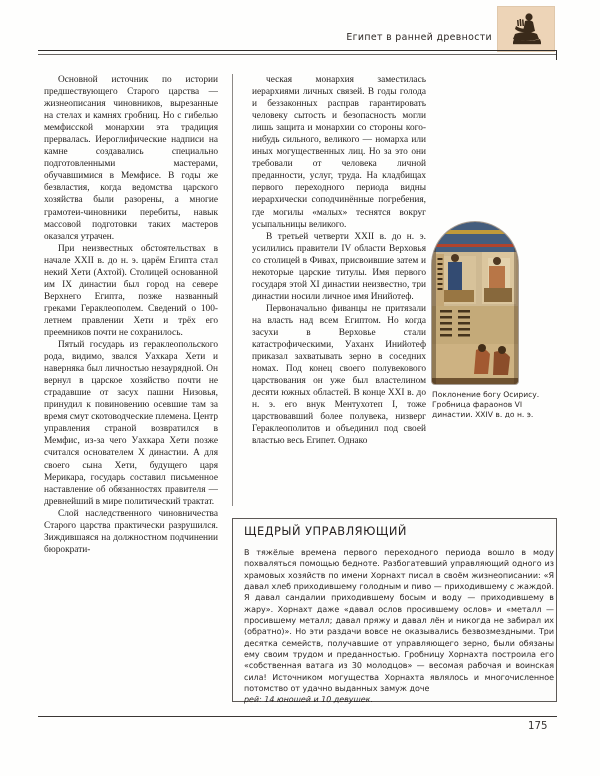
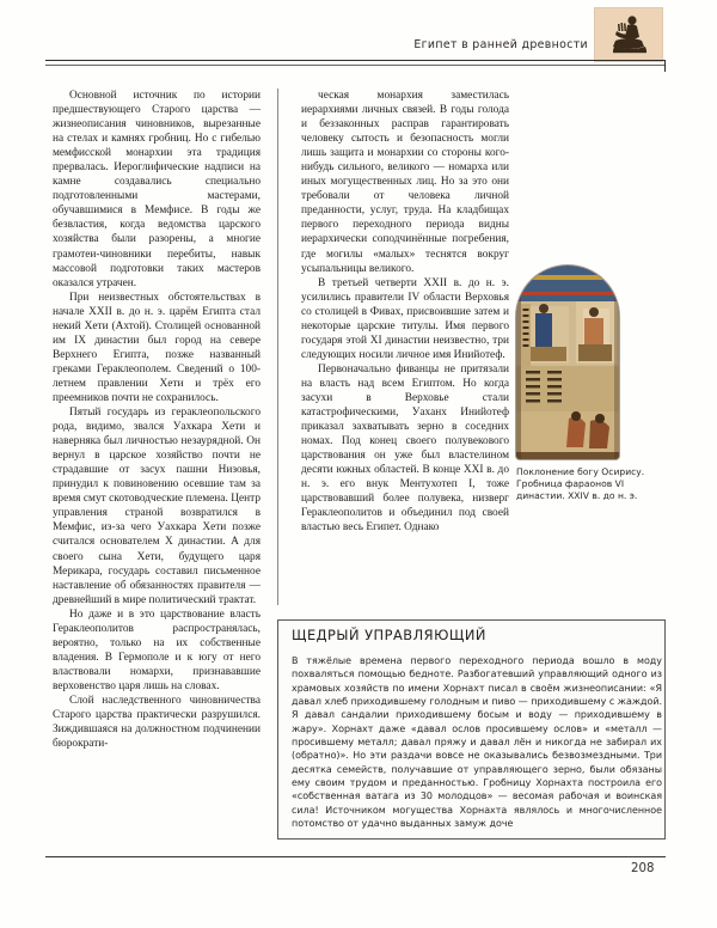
  Египет в ранней древности
  Основной источник по истории предшествующего Старого царства — жизнеописания чиновников, вырезанные на стелах и камнях гробниц. Но с гибелью мемфисской монархии эта традиция прервалась. Иероглифические надписи на камне создавались специально подготовленными мастерами, обучавшимися в Мемфисе. В годы же безвластия, когда ведомства царского хозяйства были разорены, а многие грамотеи-чиновники перебиты, навык массовой подготовки таких мастеров оказался утрачен.
  При неизвестных обстоятельствах в начале XXII в. до н. э. царём Египта стал некий Хети (Ахтой). Столицей основанной им IX династии был город на севере Верхнего Египта, позже названный греками Гераклеополем. Сведений о 100-летнем правлении Хети и трёх его преемников почти не сохранилось.
  Пятый государь из гераклеопольского рода, видимо, звался Уахкара Хети и наверняка был личностью незаурядной. Он вернул в царское хозяйство почти не страдавшие от засух пашни Низовья, принудил к повиновению осевшие там за время смут скотоводческие племена. Центр управления страной возвратился в Мемфис, из-за чего Уахкара Хети позже считался основателем X династии. А для своего сына Хети, будущего царя Мерикара, государь составил письменное наставление об обязанностях правителя — древнейший в мире политический трактат.
+ Но даже и в это царствование власть Гераклеополитов распространялась, вероятно, только на их собственные владения. В Гермополе и к югу от него властвовали номархи, признававшие верховенство царя лишь на словах.
  Слой наследственного чиновничества Старого царства практически разрушился. Зиждившаяся на должностном подчинении бюрократи-
  ческая монархия заместилась иерархиями личных связей. В годы голода и беззаконных расправ гарантировать человеку сытость и безопасность могли лишь защита и монархии со стороны кого-нибудь сильного, великого — номарха или иных могущественных лиц. Но за это они требовали от человека личной преданности, услуг, труда. На кладбищах первого переходного периода видны иерархически соподчинённые погребения, где могилы «малых» теснятся вокруг усыпальницы великого.
- В третьей четверти XXII в. до н. э. усилились правители IV области Верховья со столицей в Фивах, присвоившие затем и некоторые царские титулы. Имя первого государя этой XI династии неизвестно, три династии носили личное имя Инийотеф.
+ В третьей четверти XXII в. до н. э. усилились правители IV области Верховья со столицей в Фивах, присвоившие затем и некоторые царские титулы. Имя первого государя этой XI династии неизвестно, три следующих носили личное имя Инийотеф.
  Первоначально фиванцы не притязали на власть над всем Египтом. Но когда засухи в Верховье стали катастрофическими, Уаханх Инийотеф приказал захватывать зерно в соседних номах. Под конец своего полувекового царствования он уже был властелином десяти южных областей. В конце XXI в. до н. э. его внук Ментухотеп I, тоже царствовавший более полувека, низверг Гераклеополитов и объединил под своей властью весь Египет. Однако
  Поклонение богу Осирису. Гробница фараонов VI династии. XXIV в. до н. э.
  ЩЕДРЫЙ УПРАВЛЯЮЩИЙ
  В тяжёлые времена первого переходного периода вошло в моду похваляться помощью бедноте. Разбогатевший управляющий одного из храмовых хозяйств по имени Хорнахт писал в своём жизнеописании: «Я давал хлеб приходившему голодным и пиво — приходившему с жаждой. Я давал сандалии приходившему босым и воду — приходившему в жару». Хорнахт даже «давал ослов просившему ослов» и «металл — просившему металл; давал пряжу и давал лён и никогда не забирал их (обратно)». Но эти раздачи вовсе не оказывались безвозмездными. Три десятка семейств, получавшие от управляющего зерно, были обязаны ему своим трудом и преданностью. Гробницу Хорнахта построила его «собственная ватага из 30 молодцов» — весомая рабочая и воинская сила! Источником могущества Хорнахта являлось и многочисленное потомство от удачно выданных замуж доче
- рей: 14 юношей и 10 девушек.
- 175
+ 208
